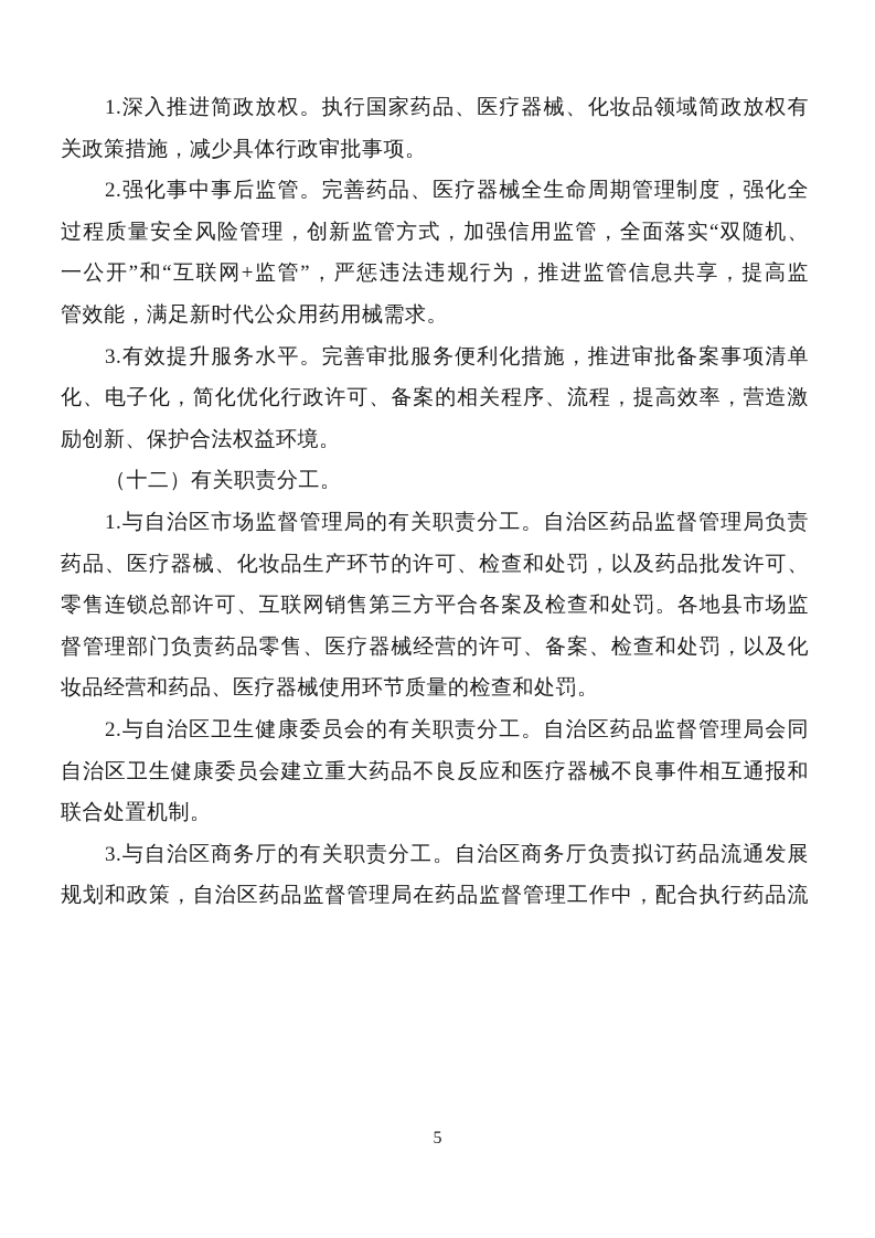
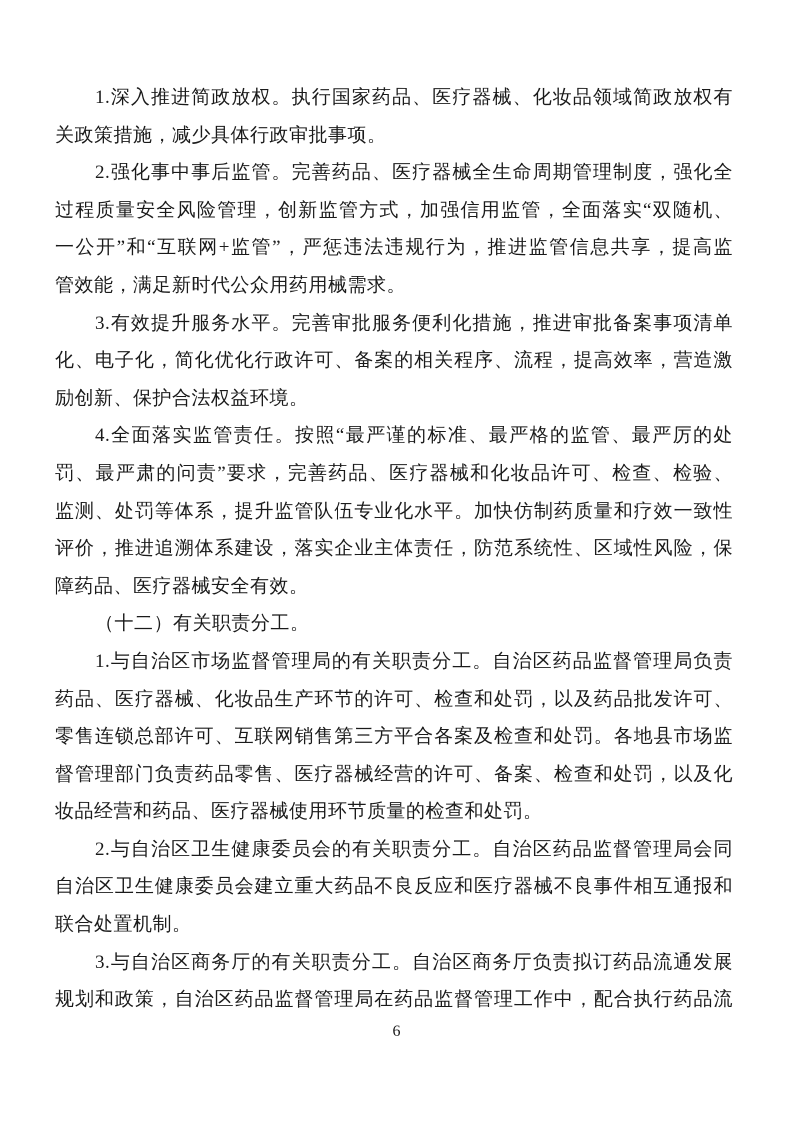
  1.深入推进简政放权。执行国家药品、医疗器械、化妆品领域简政放权有
  关政策措施，减少具体行政审批事项。
  2.强化事中事后监管。完善药品、医疗器械全生命周期管理制度，强化全
  过程质量安全风险管理，创新监管方式，加强信用监管，全面落实“双随机、
  一公开”和“互联网+监管”，严惩违法违规行为，推进监管信息共享，提高监
  管效能，满足新时代公众用药用械需求。
  3.有效提升服务水平。完善审批服务便利化措施，推进审批备案事项清单
  化、电子化，简化优化行政许可、备案的相关程序、流程，提高效率，营造激
  励创新、保护合法权益环境。
+ 4.全面落实监管责任。按照“最严谨的标准、最严格的监管、最严厉的处
+ 罚、最严肃的问责”要求，完善药品、医疗器械和化妆品许可、检查、检验、
+ 监测、处罚等体系，提升监管队伍专业化水平。加快仿制药质量和疗效一致性
+ 评价，推进追溯体系建设，落实企业主体责任，防范系统性、区域性风险，保
+ 障药品、医疗器械安全有效。
  （十二）有关职责分工。
  1.与自治区市场监督管理局的有关职责分工。自治区药品监督管理局负责
  药品、医疗器械、化妆品生产环节的许可、检查和处罚，以及药品批发许可、
  零售连锁总部许可、互联网销售第三方平合各案及检查和处罚。各地县市场监
  督管理部门负责药品零售、医疗器械经营的许可、备案、检查和处罚，以及化
  妆品经营和药品、医疗器械使用环节质量的检查和处罚。
  2.与自治区卫生健康委员会的有关职责分工。自治区药品监督管理局会同
  自治区卫生健康委员会建立重大药品不良反应和医疗器械不良事件相互通报和
  联合处置机制。
  3.与自治区商务厅的有关职责分工。自治区商务厅负责拟订药品流通发展
  规划和政策，自治区药品监督管理局在药品监督管理工作中，配合执行药品流
- 5
+ 6
